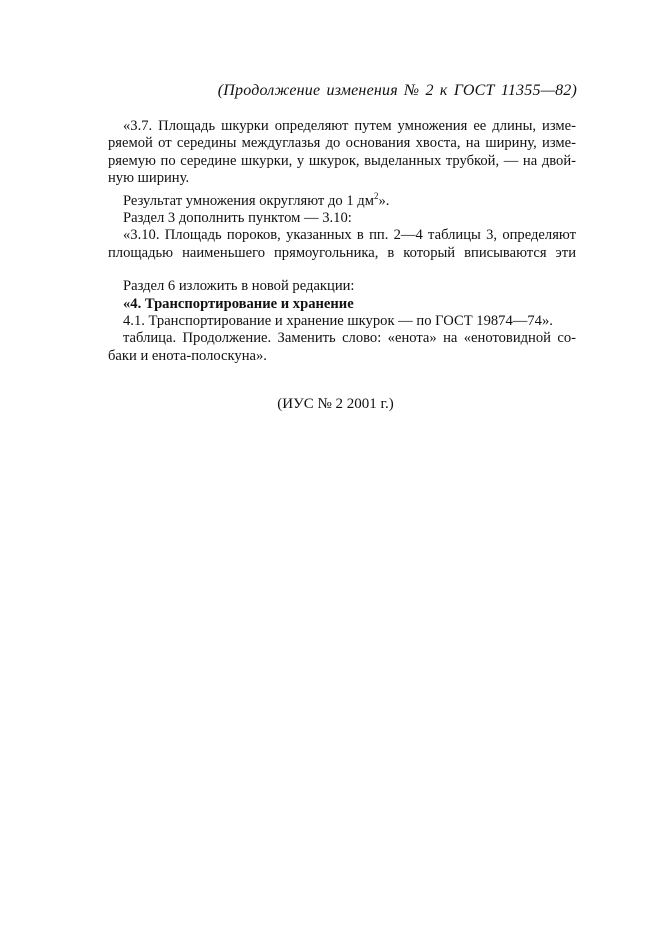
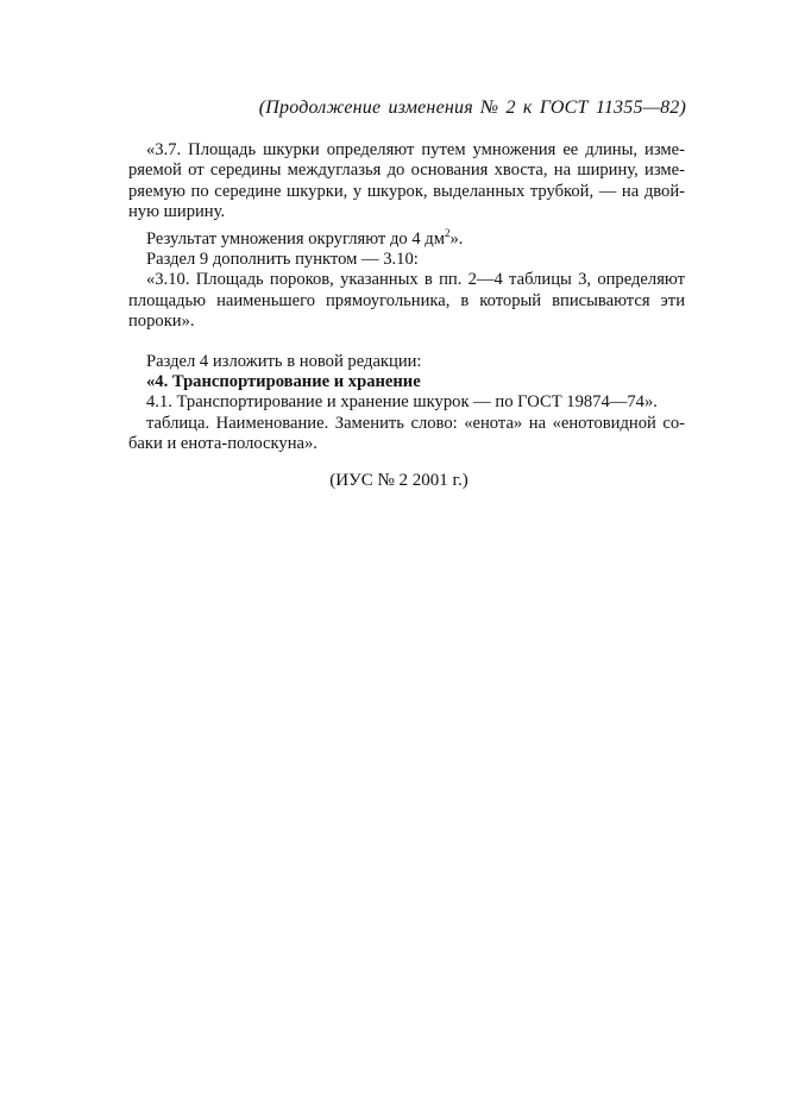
  (Продолжение изменения № 2 к ГОСТ 11355—82)
  «3.7. Площадь шкурки определяют путем умножения ее длины, изме-
  ряемой от середины междуглазья до основания хвоста, на ширину, изме-
  ряемую по середине шкурки, у шкурок, выделанных трубкой, — на двой-
  ную ширину.
- Результат умножения округляют до 1 дм2».
+ Результат умножения округляют до 4 дм2».
- Раздел 3 дополнить пунктом — 3.10:
+ Раздел 9 дополнить пунктом — 3.10:
  «3.10. Площадь пороков, указанных в пп. 2—4 таблицы 3, определяют
  площадью наименьшего прямоугольника, в который вписываются эти
+ пороки».
- Раздел 6 изложить в новой редакции:
+ Раздел 4 изложить в новой редакции:
  «4. Транспортирование и хранение
  4.1. Транспортирование и хранение шкурок — по ГОСТ 19874—74».
- таблица. Продолжение. Заменить слово: «енота» на «енотовидной со-
+ таблица. Наименование. Заменить слово: «енота» на «енотовидной со-
  баки и енота-полоскуна».
  (ИУС № 2 2001 г.)
